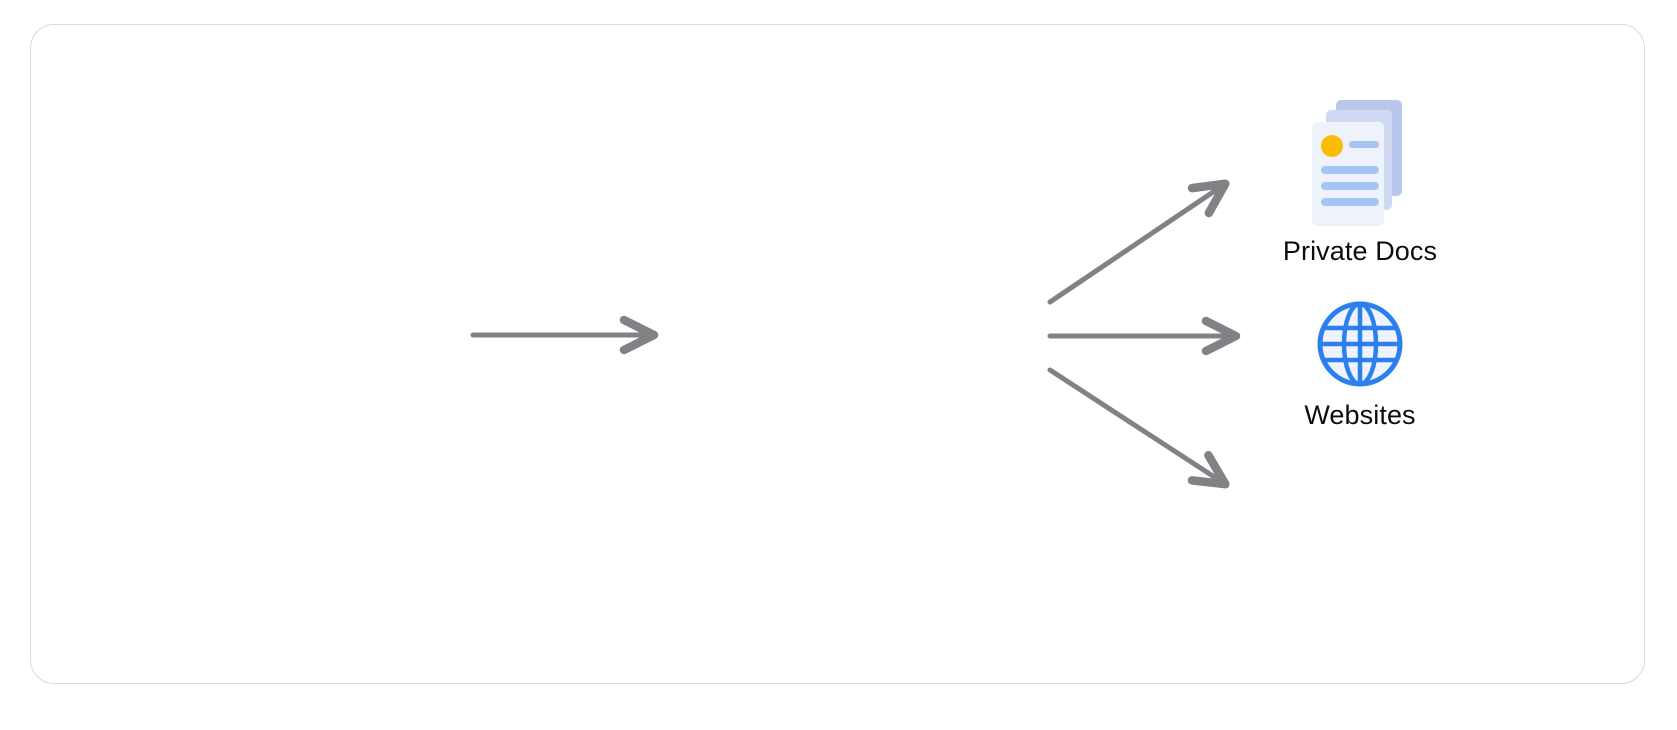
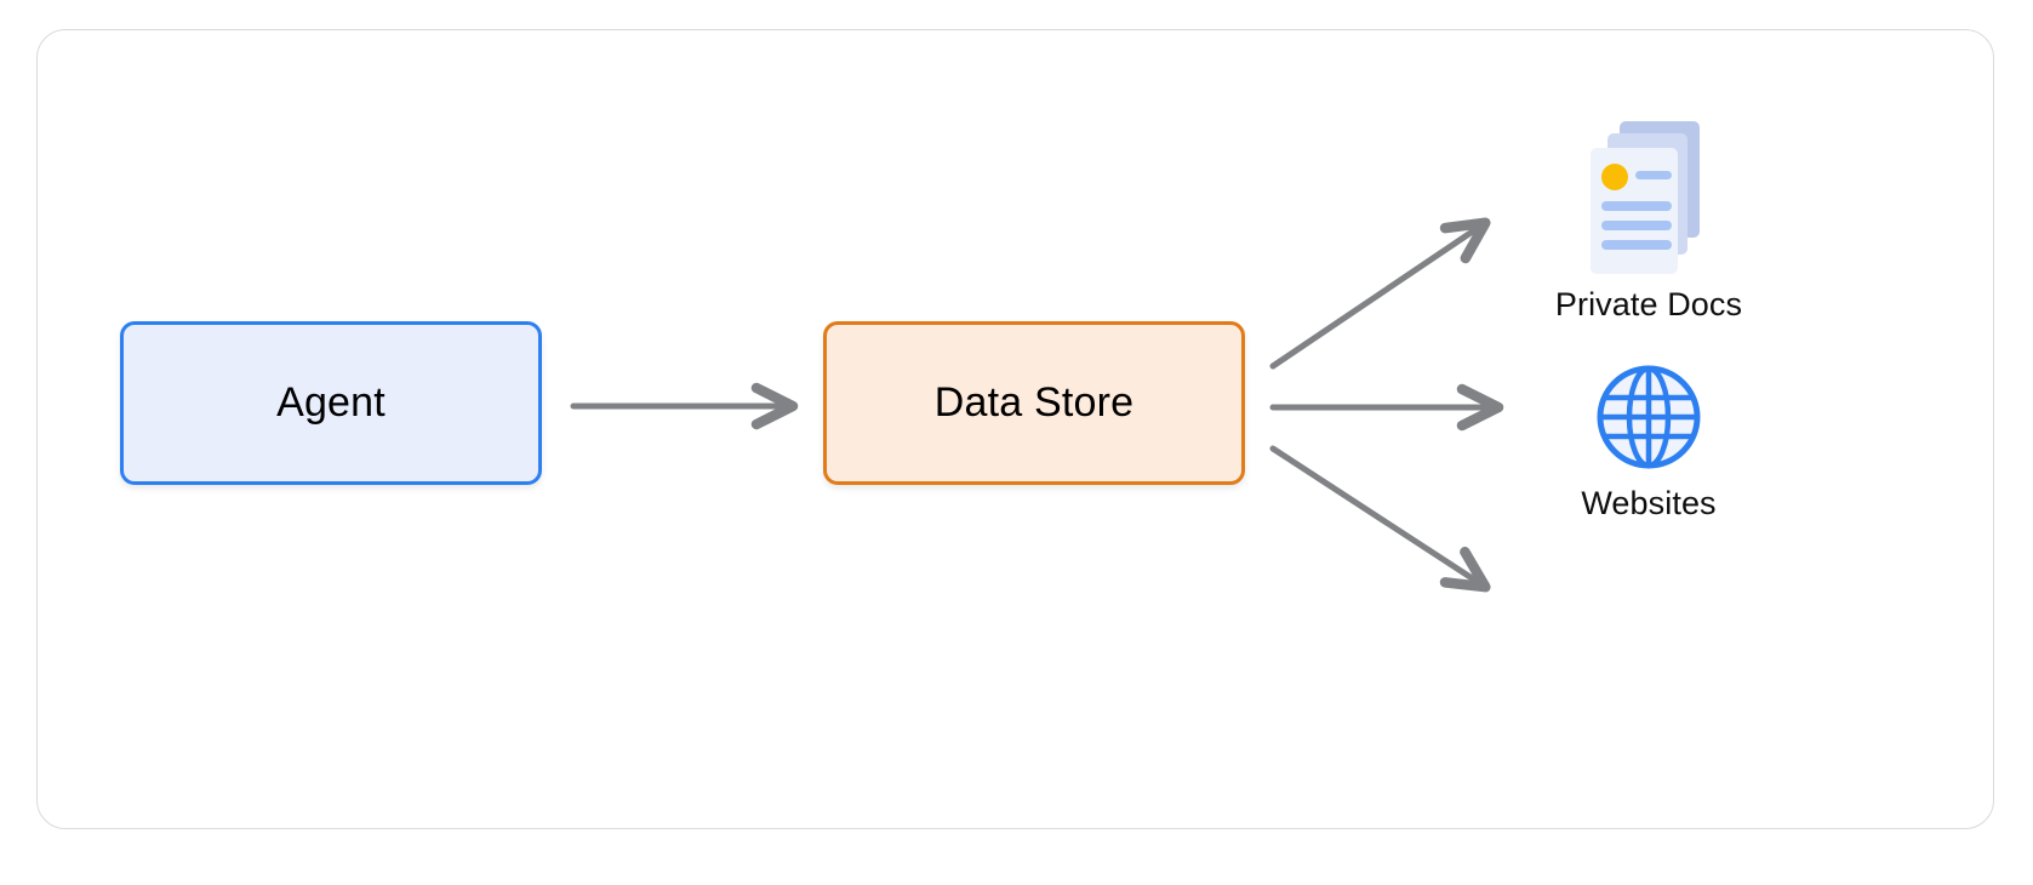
+ Agent
+ Data Store
  Private Docs
  Websites
